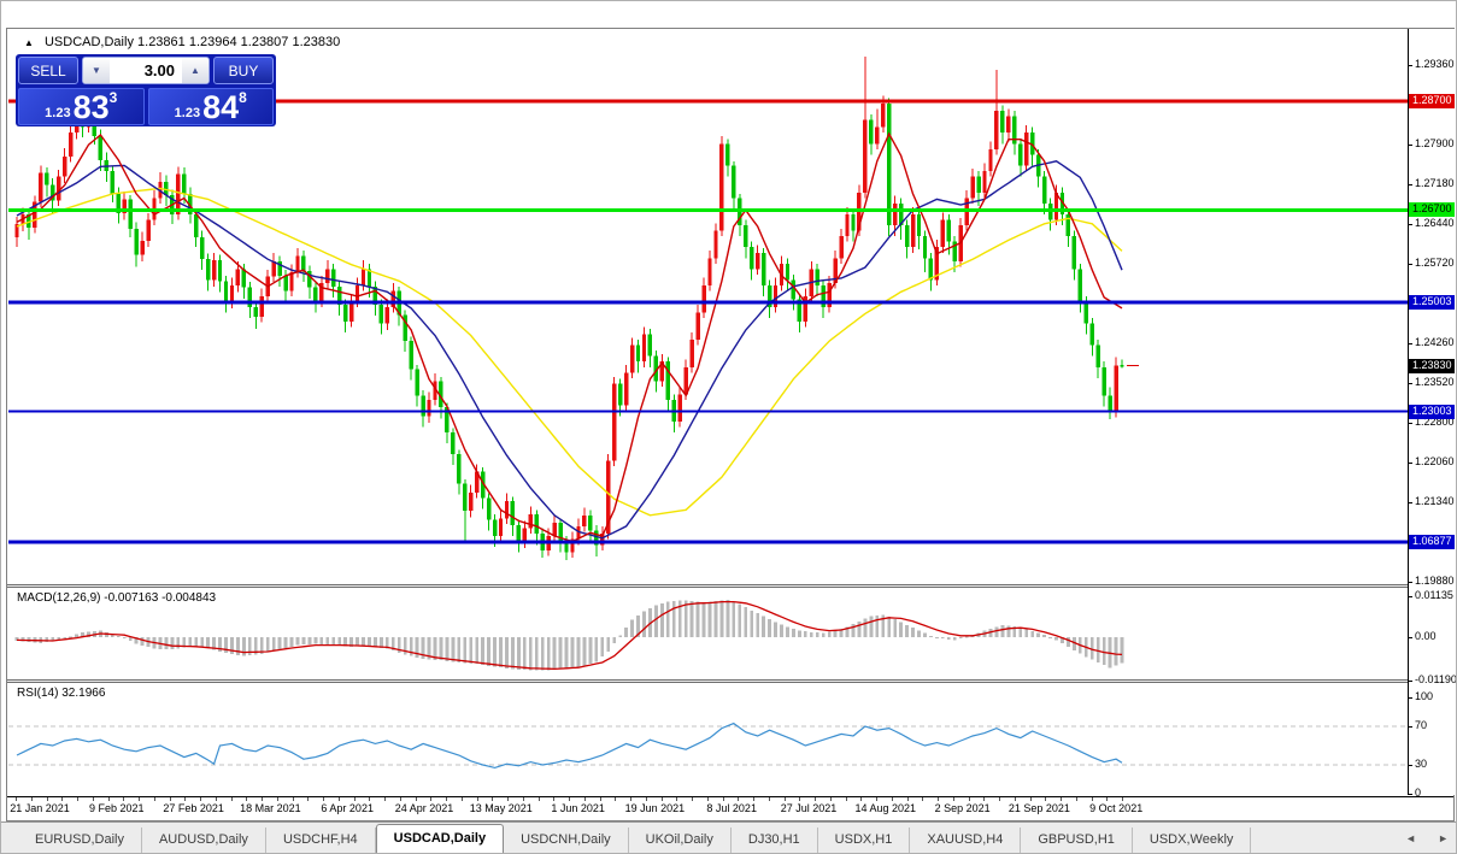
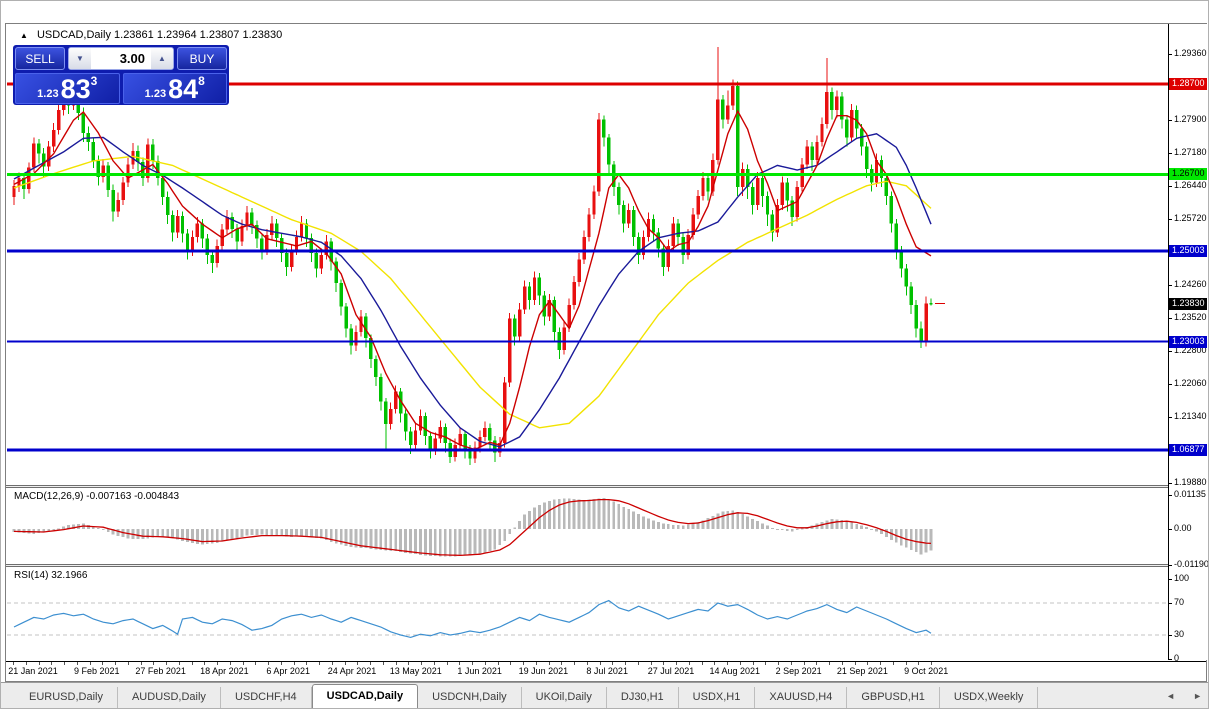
  1.29360
  1.27900
  1.27180
  1.26440
  1.25720
  1.24260
  1.23520
  1.22800
  1.22060
  1.21340
  1.19880
  1.28700
  1.26700
  1.25003
  1.23003
  1.06877
  1.23830
  0.01135
  0.00
  -0.01190
  100
  70
  30
  0
  ▲ USDCAD,Daily 1.23861 1.23964 1.23807 1.23830
  SELL
  ▼
  3.00
  ▲
  BUY
  1.23
  83
  3
  1.23
  84
  8
  MACD(12,26,9) -0.007163 -0.004843
  RSI(14) 32.1966
  21 Jan 2021
  9 Feb 2021
  27 Feb 2021
- 18 Mar 2021
+ 18 Apr 2021
  6 Apr 2021
  24 Apr 2021
  13 May 2021
  1 Jun 2021
  19 Jun 2021
  8 Jul 2021
  27 Jul 2021
  14 Aug 2021
  2 Sep 2021
  21 Sep 2021
  9 Oct 2021
  EURUSD,Daily
  AUDUSD,Daily
  USDCHF,H4
  USDCAD,Daily
  USDCNH,Daily
  UKOil,Daily
  DJ30,H1
  USDX,H1
  XAUUSD,H4
  GBPUSD,H1
  USDX,Weekly
  ◄
  ►
